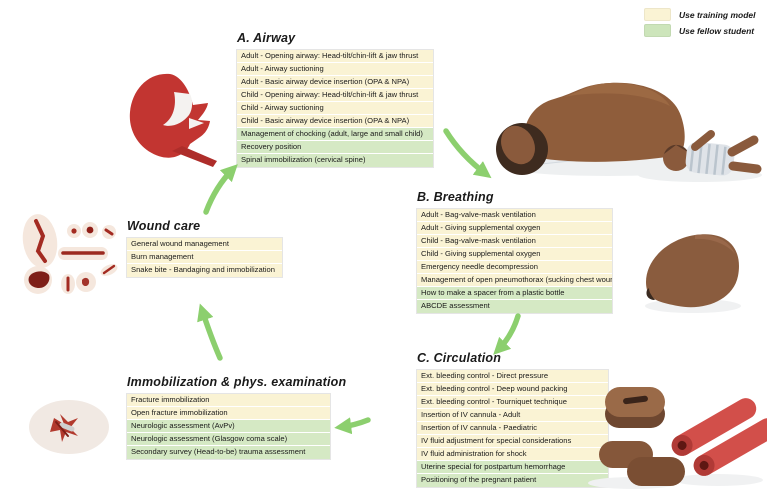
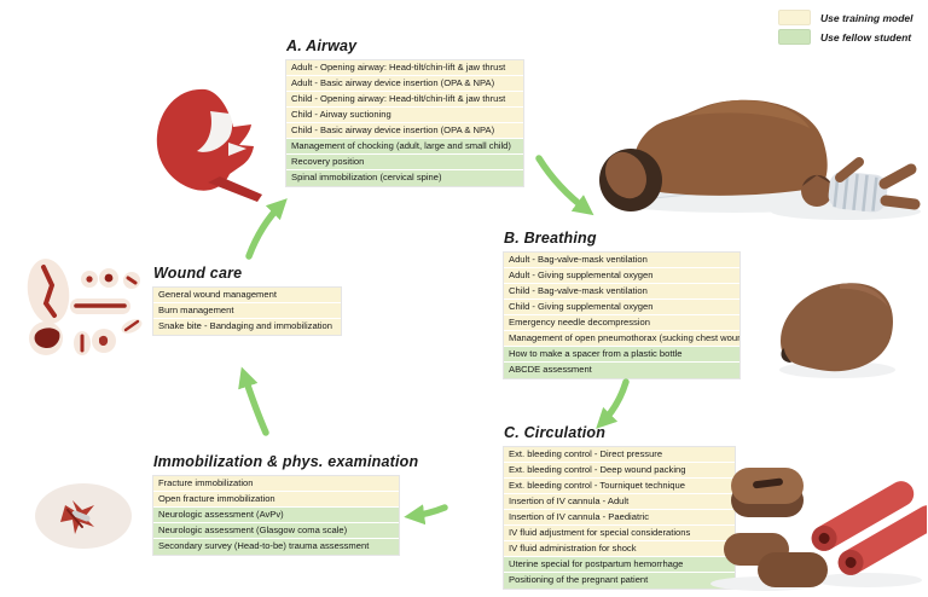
  Use training model
  Use fellow student
  A. Airway
  Adult - Opening airway: Head-tilt/chin-lift & jaw thrust
- Adult - Airway suctioning
  Adult - Basic airway device insertion (OPA & NPA)
  Child - Opening airway: Head-tilt/chin-lift & jaw thrust
  Child - Airway suctioning
  Child - Basic airway device insertion (OPA & NPA)
  Management of chocking (adult, large and small child)
  Recovery position
  Spinal immobilization (cervical spine)
  B. Breathing
  Adult - Bag-valve-mask ventilation
  Adult - Giving supplemental oxygen
  Child - Bag-valve-mask ventilation
  Child - Giving supplemental oxygen
  Emergency needle decompression
  Management of open pneumothorax (sucking chest wou
  How to make a spacer from a plastic bottle
  ABCDE assessment
  C. Circulation
  Ext. bleeding control - Direct pressure
  Ext. bleeding control - Deep wound packing
  Ext. bleeding control - Tourniquet technique
  Insertion of IV cannula - Adult
  Insertion of IV cannula - Paediatric
  IV fluid adjustment for special considerations
  IV fluid administration for shock
  Uterine special for postpartum hemorrhage
  Positioning of the pregnant patient
  Immobilization & phys. examination
  Fracture immobilization
  Open fracture immobilization
  Neurologic assessment (AvPv)
  Neurologic assessment (Glasgow coma scale)
  Secondary survey (Head-to-be) trauma assessment
  Wound care
  General wound management
  Burn management
  Snake bite - Bandaging and immobilization
